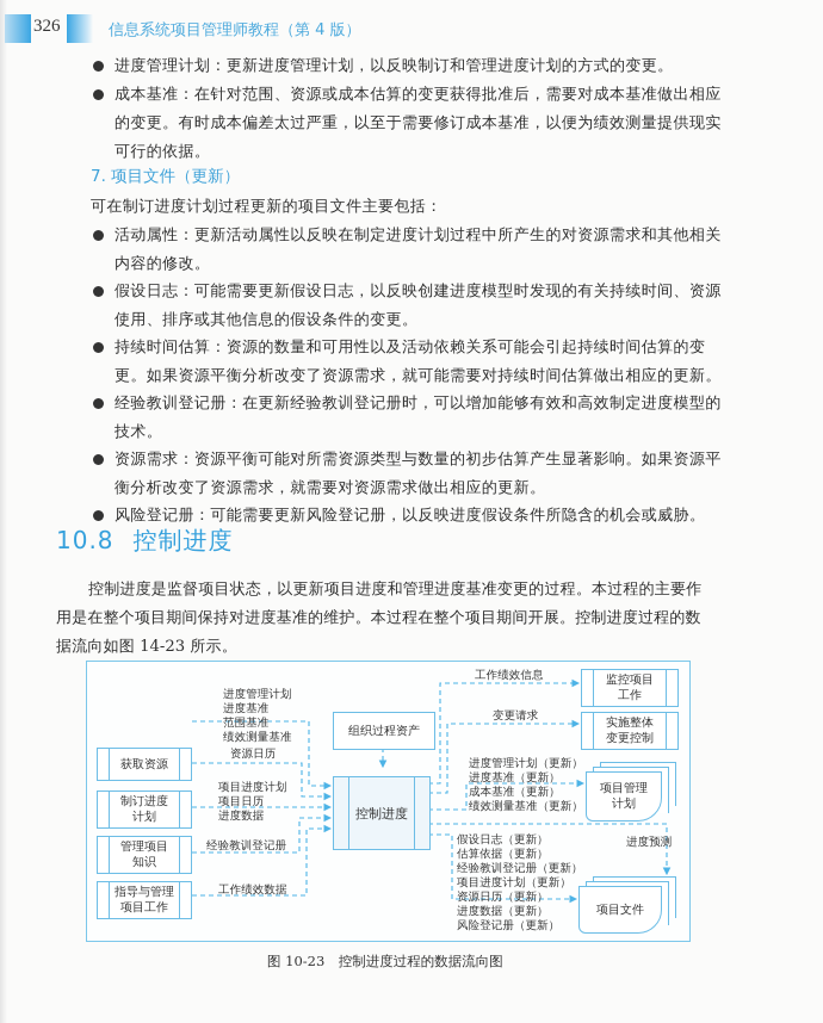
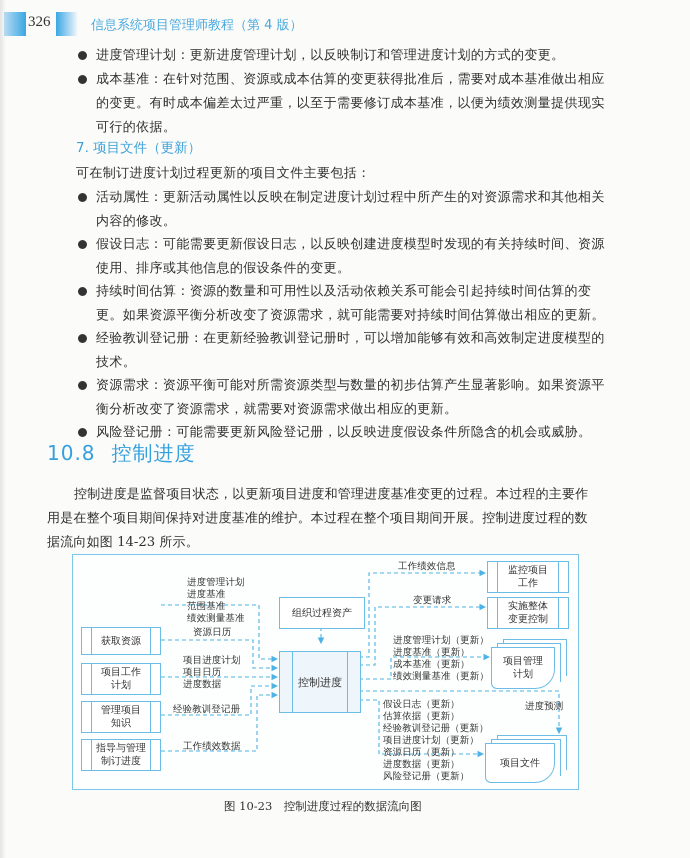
  326
  信息系统项目管理师教程（第 4 版）
  进度管理计划：更新进度管理计划，以反映制订和管理进度计划的方式的变更。
  成本基准：在针对范围、资源或成本估算的变更获得批准后，需要对成本基准做出相应
  的变更。有时成本偏差太过严重，以至于需要修订成本基准，以便为绩效测量提供现实
  可行的依据。
  7. 项目文件（更新）
  可在制订进度计划过程更新的项目文件主要包括：
  活动属性：更新活动属性以反映在制定进度计划过程中所产生的对资源需求和其他相关
  内容的修改。
  假设日志：可能需要更新假设日志，以反映创建进度模型时发现的有关持续时间、资源
  使用、排序或其他信息的假设条件的变更。
  持续时间估算：资源的数量和可用性以及活动依赖关系可能会引起持续时间估算的变
  更。如果资源平衡分析改变了资源需求，就可能需要对持续时间估算做出相应的更新。
  经验教训登记册：在更新经验教训登记册时，可以增加能够有效和高效制定进度模型的
  技术。
  资源需求：资源平衡可能对所需资源类型与数量的初步估算产生显著影响。如果资源平
  衡分析改变了资源需求，就需要对资源需求做出相应的更新。
  风险登记册：可能需要更新风险登记册，以反映进度假设条件所隐含的机会或威胁。
  10.8 控制进度
  控制进度是监督项目状态，以更新项目进度和管理进度基准变更的过程。本过程的主要作
  用是在整个项目期间保持对进度基准的维护。本过程在整个项目期间开展。控制进度过程的数
  据流向如图 14-23 所示。
  获取资源
- 制订进度
+ 项目工作
  计划
  管理项目
  知识
  指导与管理
- 项目工作
+ 制订进度
  进度管理计划
  进度基准
  范围基准
  绩效测量基准
  资源日历
  项目进度计划
  项目日历
  进度数据
  经验教训登记册
  工作绩效数据
  组织过程资产
  控制进度
  工作绩效信息
  变更请求
  进度管理计划（更新）
  进度基准（更新）
  成本基准（更新）
  绩效测量基准（更新）
  假设日志（更新）
  估算依据（更新）
  经验教训登记册（更新）
  项目进度计划（更新）
  资源日历（更新）
  进度数据（更新）
  风险登记册（更新）
  进度预测
  监控项目
  工作
  实施整体
  变更控制
  项目管理
  计划
  项目文件
  图 10-23 控制进度过程的数据流向图
